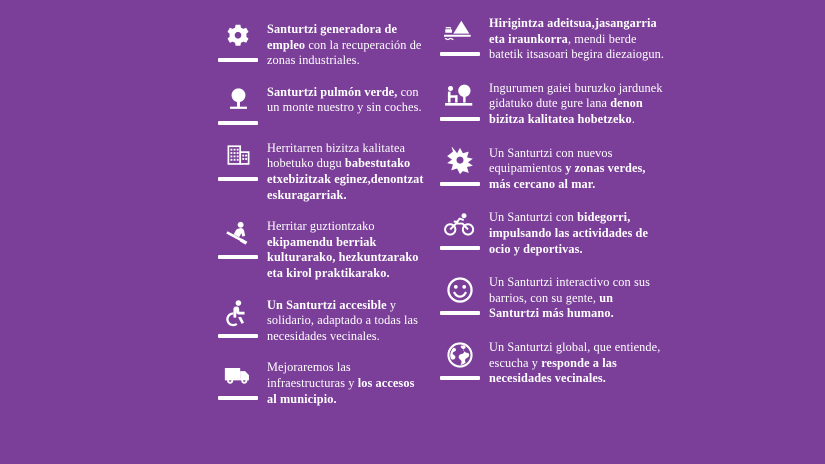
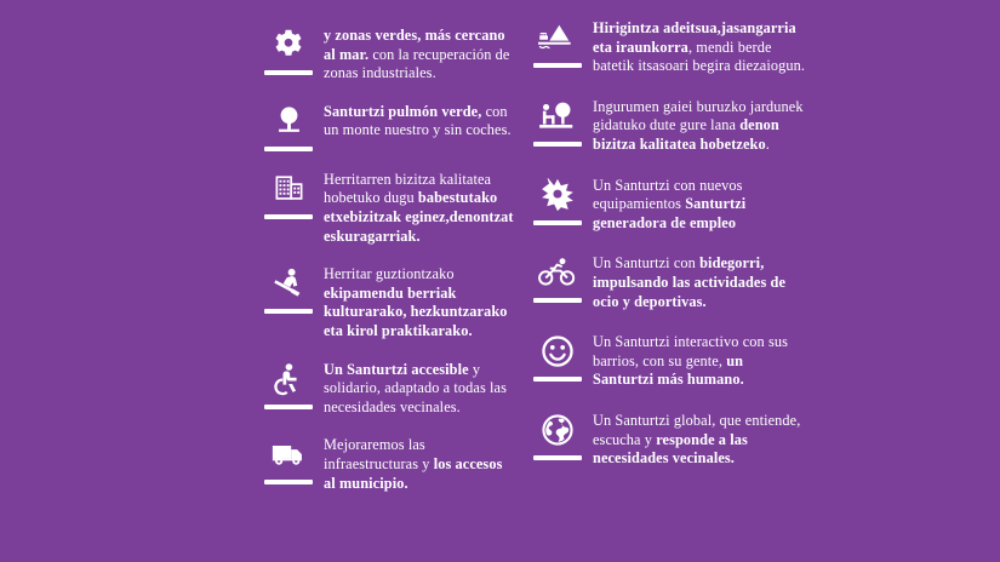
- Santurtzi generadora de empleo con la recuperación de zonas industriales.
+ y zonas verdes, más cercano al mar. con la recuperación de zonas industriales.
  Santurtzi pulmón verde, con un monte nuestro y sin coches.
  Herritarren bizitza kalitatea hobetuko dugu babestutako etxebizitzak eginez,denontzat eskuragarriak.
  Herritar guztiontzako ekipamendu berriak kulturarako, hezkuntzarako eta kirol praktikarako.
  Un Santurtzi accesible y solidario, adaptado a todas las necesidades vecinales.
  Mejoraremos las infraestructuras y los accesos al municipio.
  Hirigintza adeitsua,jasangarria eta iraunkorra, mendi berde batetik itsasoari begira diezaiogun.
  Ingurumen gaiei buruzko jardunek gidatuko dute gure lana denon bizitza kalitatea hobetzeko.
- Un Santurtzi con nuevos equipamientos y zonas verdes, más cercano al mar.
+ Un Santurtzi con nuevos equipamientos Santurtzi generadora de empleo
  Un Santurtzi con bidegorri, impulsando las actividades de ocio y deportivas.
  Un Santurtzi interactivo con sus barrios, con su gente, un Santurtzi más humano.
  Un Santurtzi global, que entiende, escucha y responde a las necesidades vecinales.
